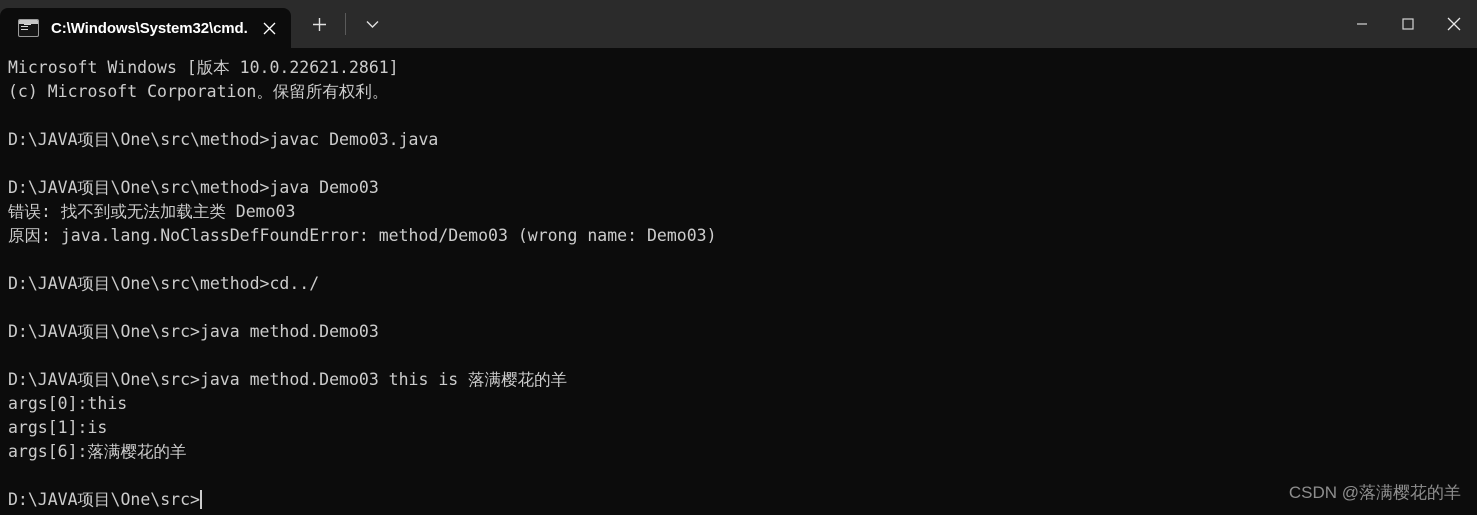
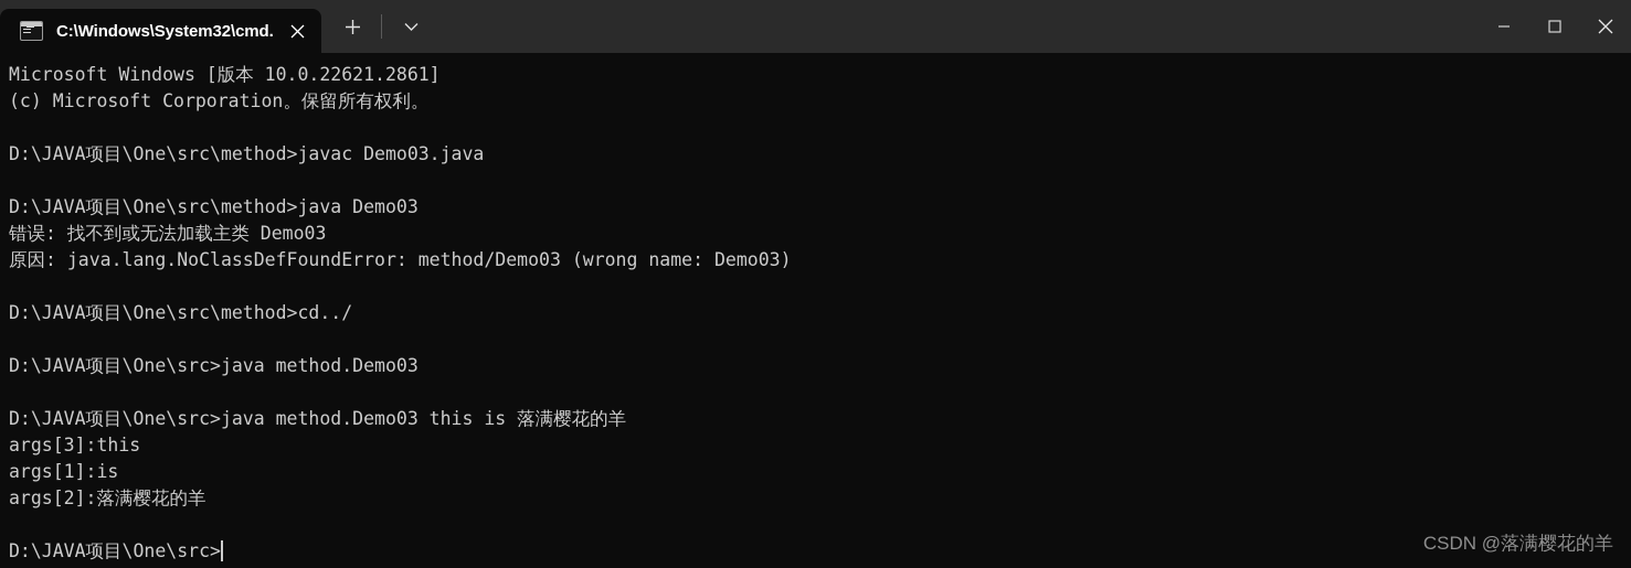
  C:\Windows\System32\cmd.
  Microsoft Windows [版本 10.0.22621.2861]
  (c) Microsoft Corporation。保留所有权利。
  D:\JAVA项目\One\src\method>javac Demo03.java
  D:\JAVA项目\One\src\method>java Demo03
  错误: 找不到或无法加载主类 Demo03
  原因: java.lang.NoClassDefFoundError: method/Demo03 (wrong name: Demo03)
  D:\JAVA项目\One\src\method>cd../
  D:\JAVA项目\One\src>java method.Demo03
  D:\JAVA项目\One\src>java method.Demo03 this is 落满樱花的羊
- args[0]:this
+ args[3]:this
  args[1]:is
- args[6]:落满樱花的羊
+ args[2]:落满樱花的羊
  D:\JAVA项目\One\src>
  CSDN @落满樱花的羊
